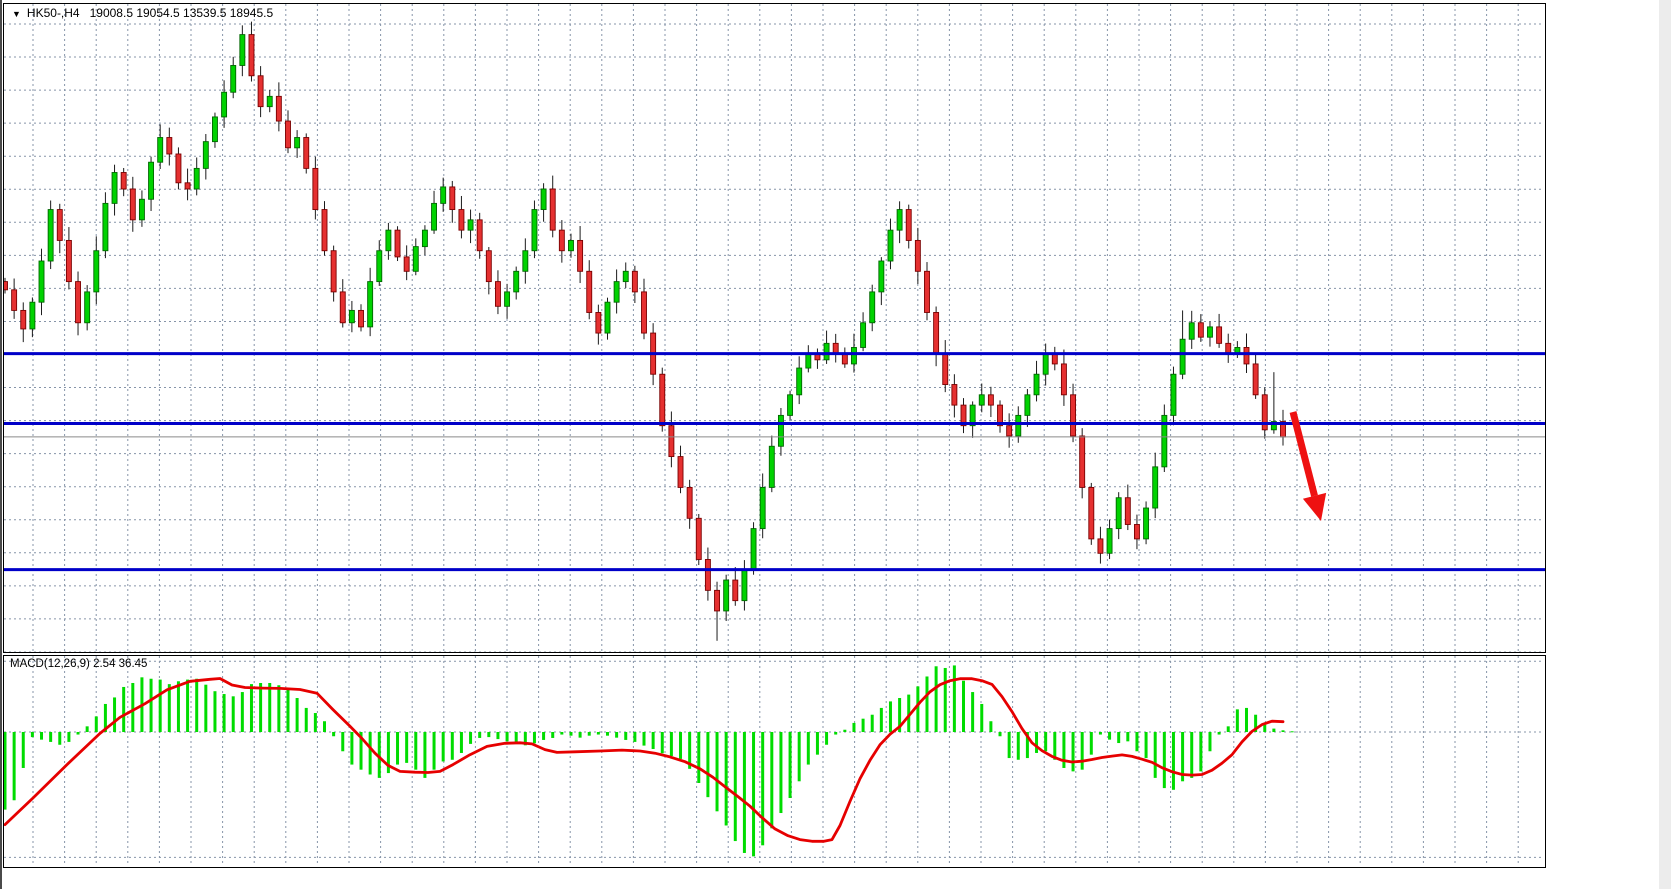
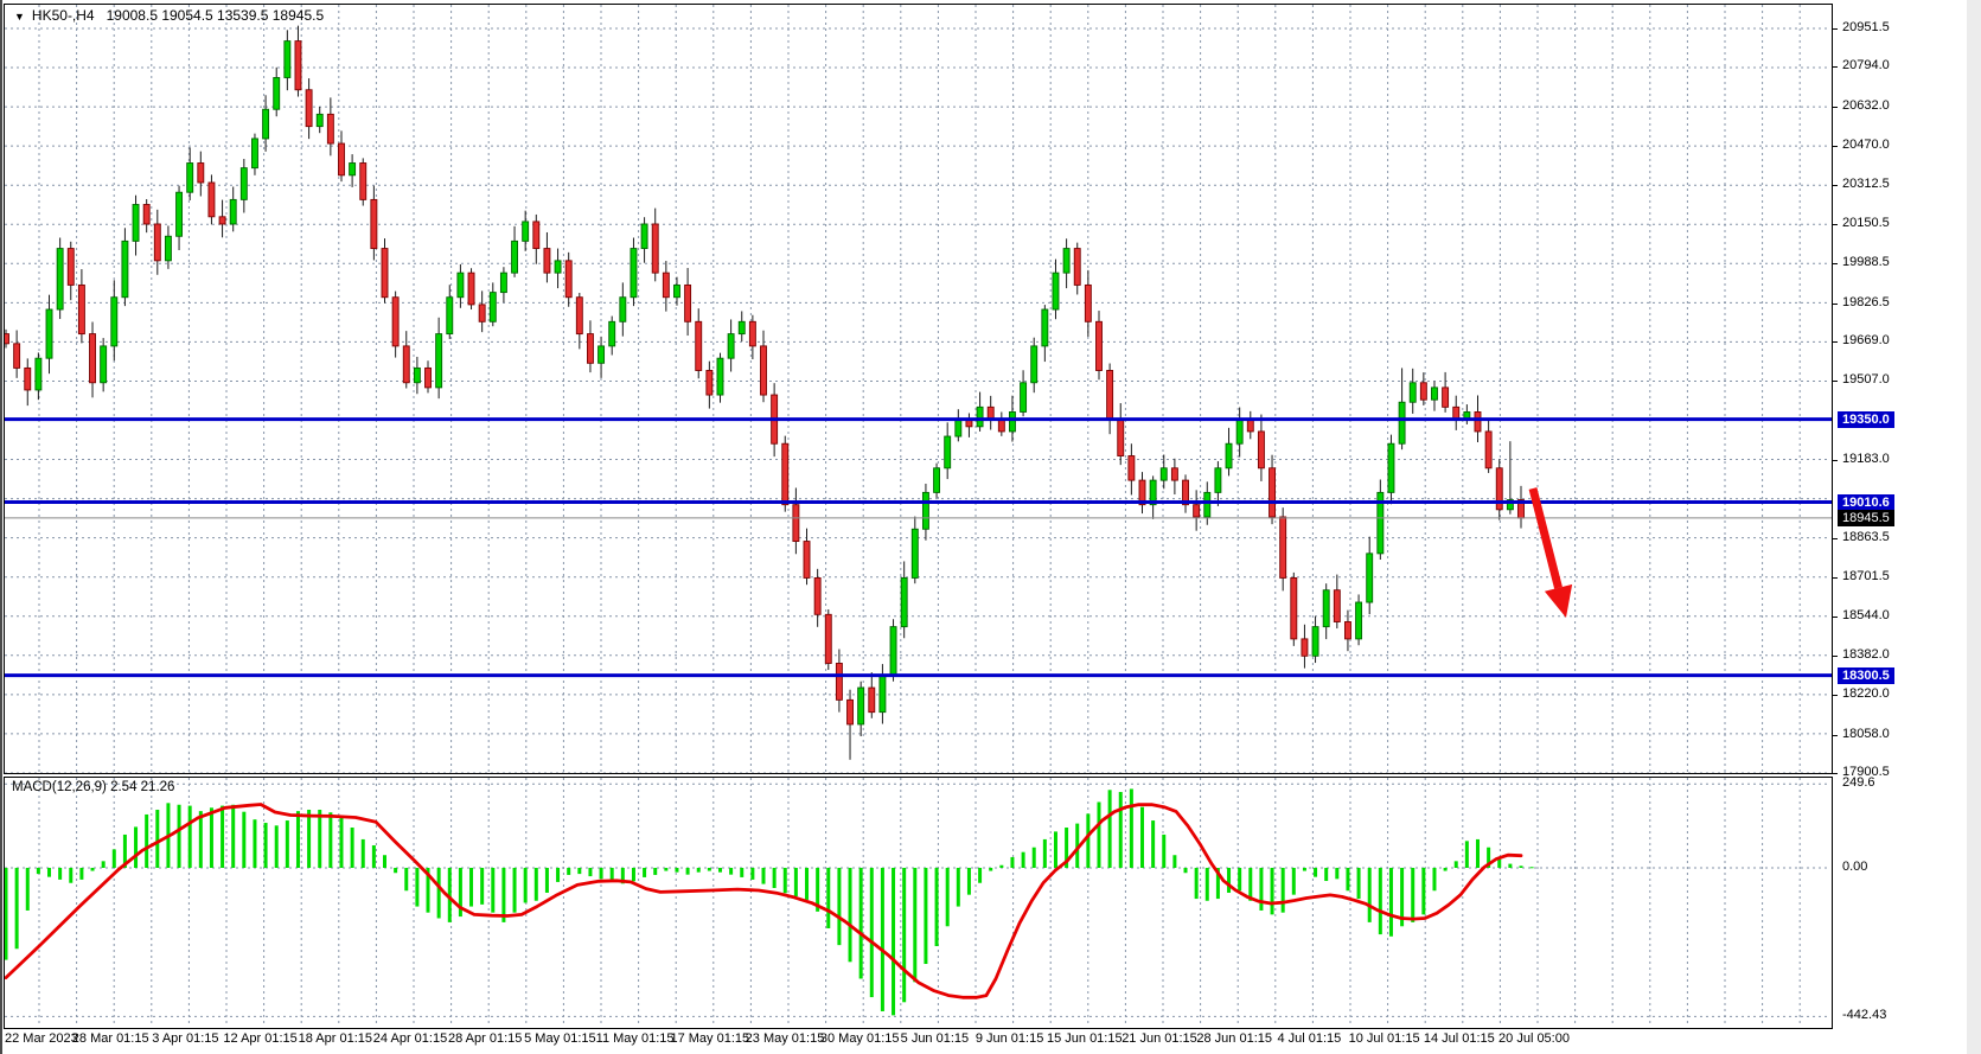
  ▼ HK50-,H4 19008.5 19054.5 13539.5 18945.5
- MACD(12,26,9) 2.54 36.45
+ MACD(12,26,9) 2.54 21.26
+ 20951.5
+ 20794.0
+ 20632.0
+ 20470.0
+ 20312.5
+ 20150.5
+ 19988.5
+ 19826.5
+ 19669.0
+ 19507.0
+ 19183.0
+ 18863.5
+ 18701.5
+ 18544.0
+ 18382.0
+ 18220.0
+ 18058.0
+ 17900.5
+ 19350.0
+ 19010.6
+ 18300.5
+ 18945.5
+ 249.6
+ 0.00
+ -442.43
+ 22 Mar 2023
+ 28 Mar 01:15
+ 3 Apr 01:15
+ 12 Apr 01:15
+ 18 Apr 01:15
+ 24 Apr 01:15
+ 28 Apr 01:15
+ 5 May 01:15
+ 11 May 01:15
+ 17 May 01:15
+ 23 May 01:15
+ 30 May 01:15
+ 5 Jun 01:15
+ 9 Jun 01:15
+ 15 Jun 01:15
+ 21 Jun 01:15
+ 28 Jun 01:15
+ 4 Jul 01:15
+ 10 Jul 01:15
+ 14 Jul 01:15
+ 20 Jul 05:00
